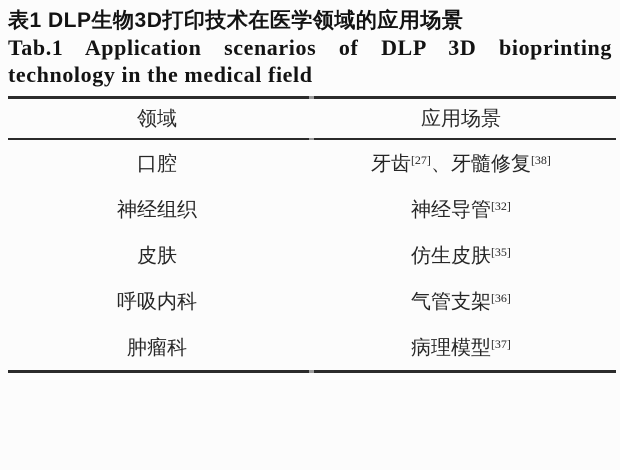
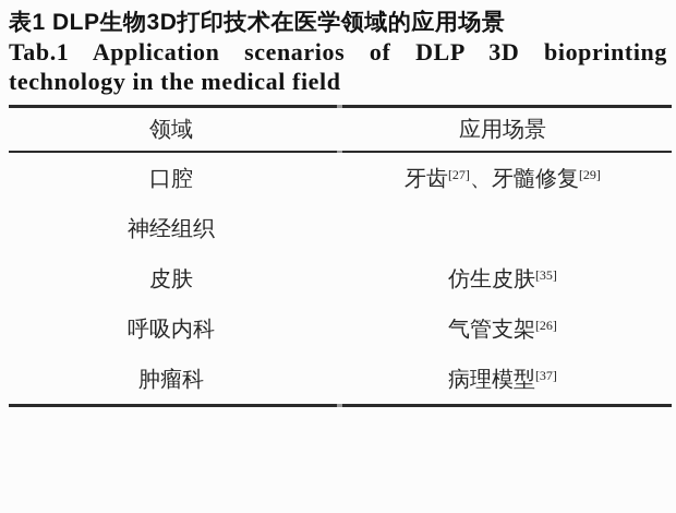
  表1 DLP生物3D打印技术在医学领域的应用场景
  Tab.1 Application scenarios of DLP 3D bioprinting
  technology in the medical field
  领域
  应用场景
  口腔
- 牙齿[27]、牙髓修复[38]
+ 牙齿[27]、牙髓修复[29]
  神经组织
- 神经导管[32]
  皮肤
  仿生皮肤[35]
  呼吸内科
- 气管支架[36]
+ 气管支架[26]
  肿瘤科
  病理模型[37]
